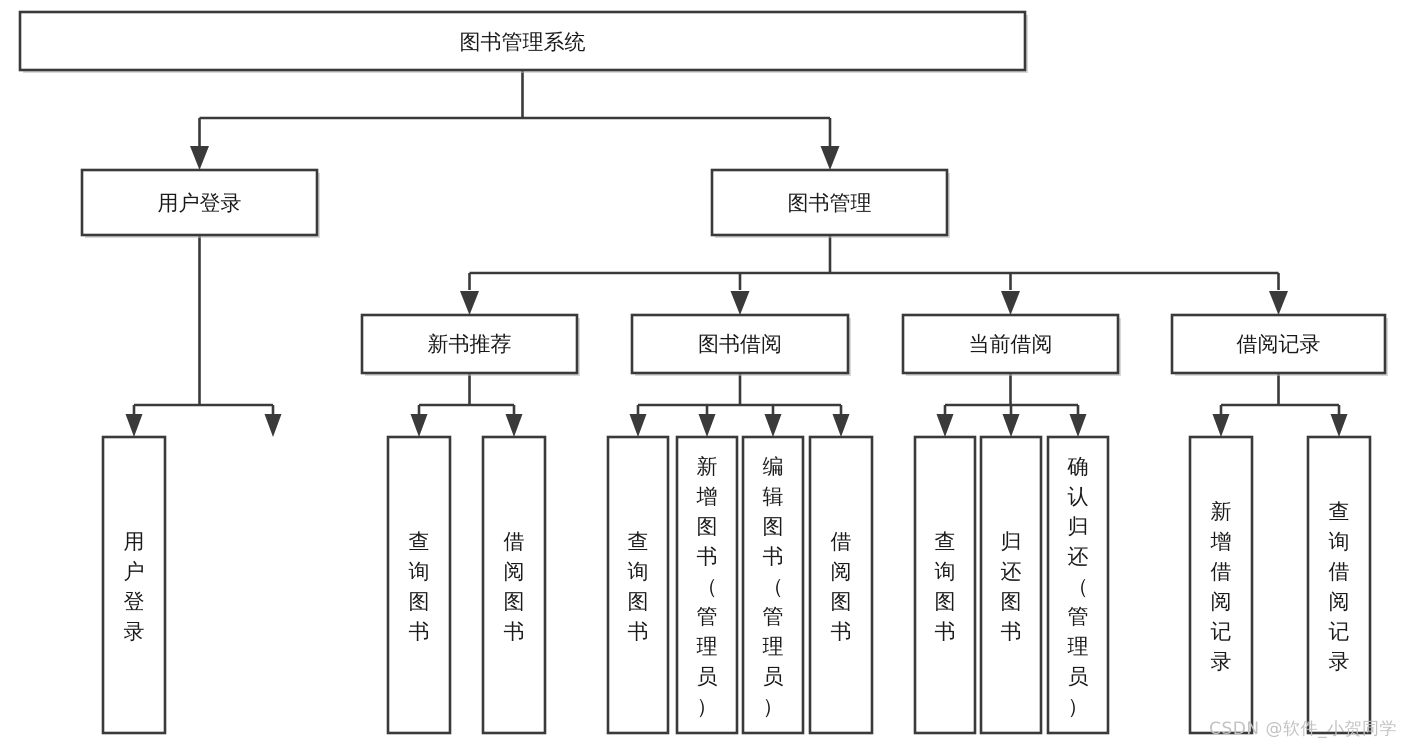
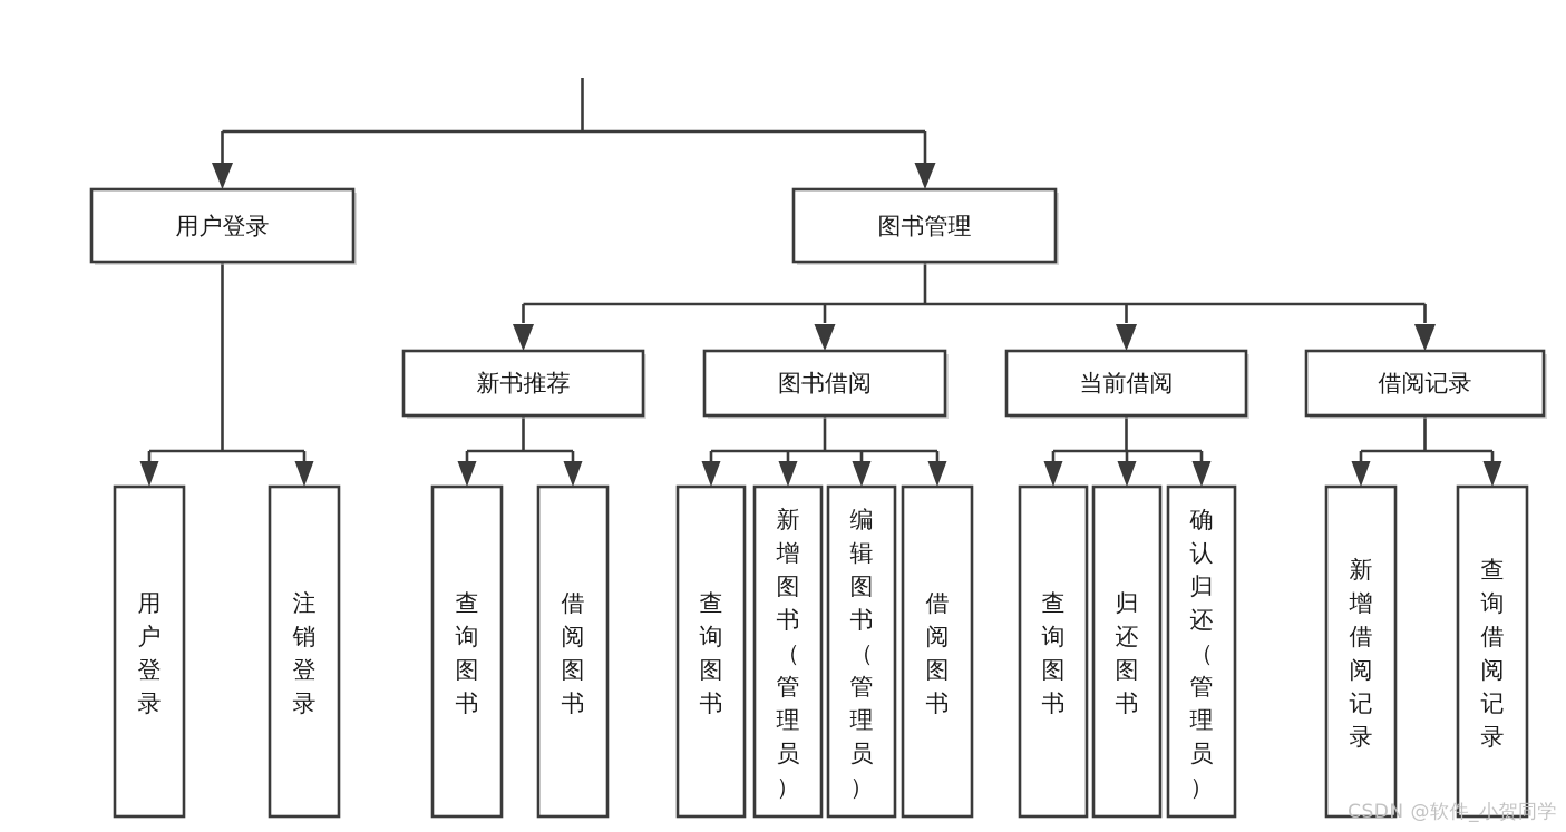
- 图书管理系统
  用户登录
  图书管理
  新书推荐
  图书借阅
  当前借阅
  借阅记录
  用户登录
+ 注销登录
  查询图书
  借阅图书
  查询图书
  新增图书（管理员）
  编辑图书（管理员）
  借阅图书
  查询图书
  归还图书
  确认归还（管理员）
  新增借阅记录
  查询借阅记录
  CSDN @软件_小贺同学
